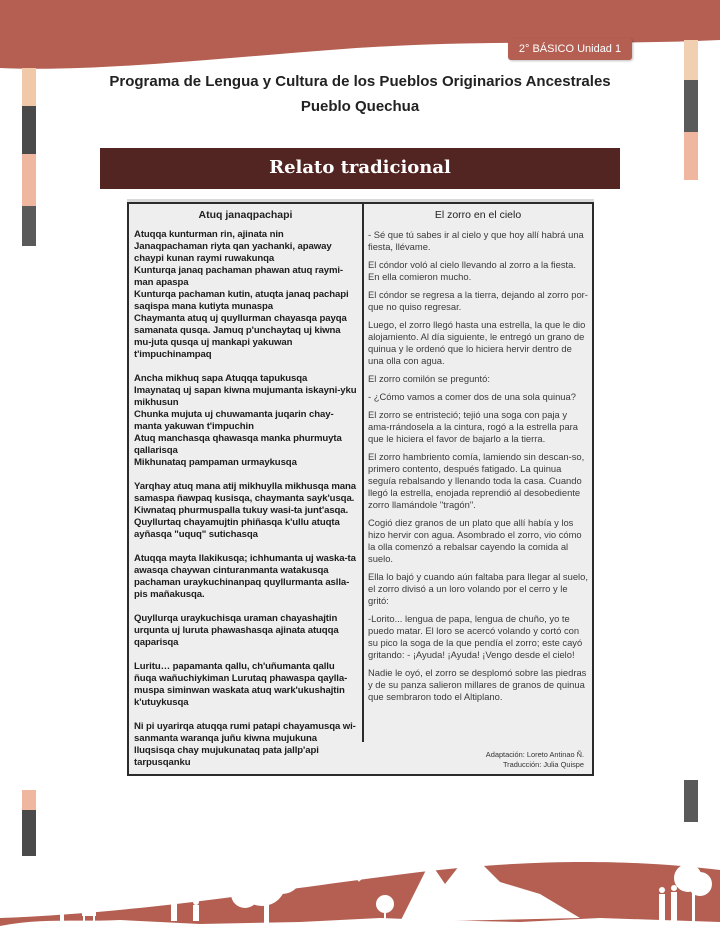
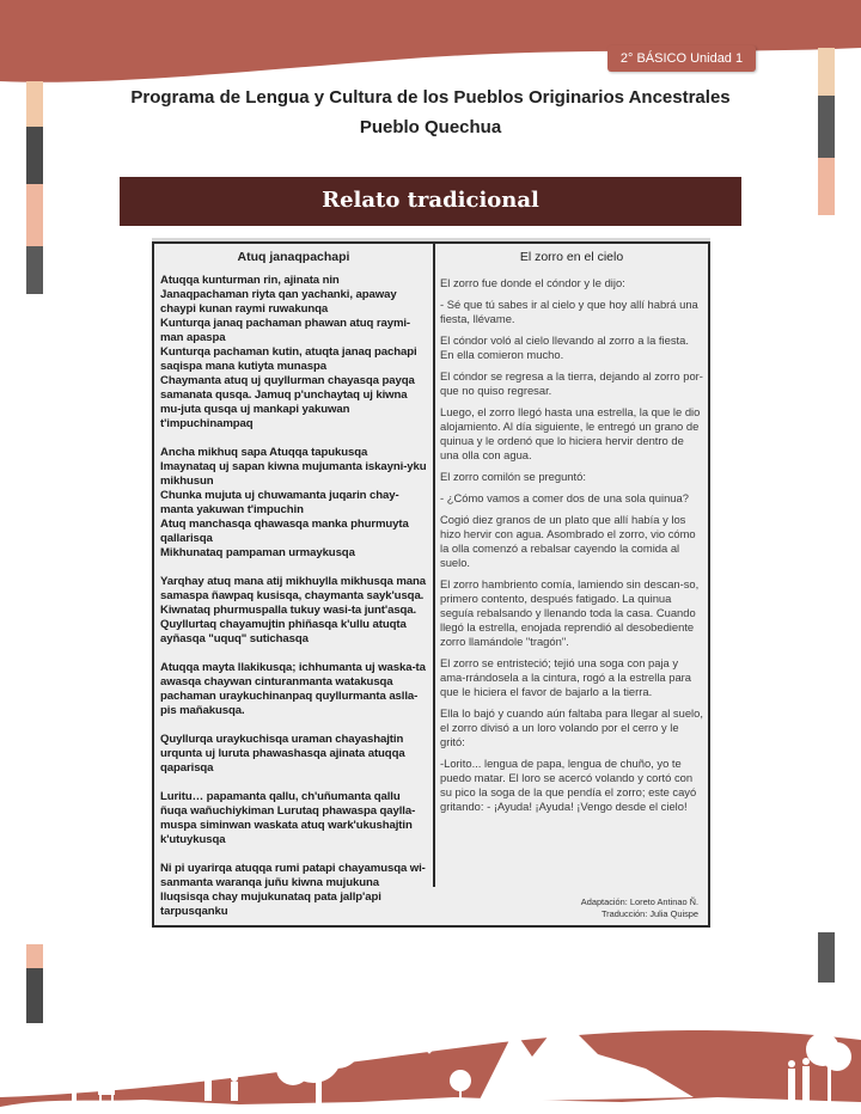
  2° BÁSICO Unidad 1
  Programa de Lengua y Cultura de los Pueblos Originarios Ancestrales
  Pueblo Quechua
  Relato tradicional
  Atuq janaqpachapi
  Atuqqa kunturman rin, ajinata nin
  Janaqpachaman riyta qan yachanki, apaway chaypi kunan raymi ruwakunqa
  Kunturqa janaq pachaman phawan atuq raymi-man apaspa
  Kunturqa pachaman kutin, atuqta janaq pachapi saqispa mana kutiyta munaspa
  Chaymanta atuq uj quyllurman chayasqa payqa samanata qusqa. Jamuq p'unchaytaq uj kiwna mu-juta qusqa uj mankapi yakuwan t'impuchinampaq
  Ancha mikhuq sapa Atuqqa tapukusqa
  Imaynataq uj sapan kiwna mujumanta iskayni-yku mikhusun
  Chunka mujuta uj chuwamanta juqarin chay-manta yakuwan t'impuchin
  Atuq manchasqa qhawasqa manka phurmuyta qallarisqa
  Mikhunataq pampaman urmaykusqa
  Yarqhay atuq mana atij mikhuylla mikhusqa mana samaspa ñawpaq kusisqa, chaymanta sayk'usqa. Kiwnataq phurmuspalla tukuy wasi-ta junt'asqa. Quyllurtaq chayamujtin phiñasqa k'ullu atuqta ayñasqa "uquq" sutichasqa
  Atuqqa mayta llakikusqa; ichhumanta uj waska-ta awasqa chaywan cinturanmanta watakusqa pachaman uraykuchinanpaq quyllurmanta aslla-pis mañakusqa.
  Quyllurqa uraykuchisqa uraman chayashajtin urqunta uj luruta phawashasqa ajinata atuqqa qaparisqa
  Luritu… papamanta qallu, ch'uñumanta qallu ñuqa wañuchiykiman Lurutaq phawaspa qaylla-muspa siminwan waskata atuq wark'ukushajtin k'utuykusqa
  Ni pi uyarirqa atuqqa rumi patapi chayamusqa wi-sanmanta waranqa juñu kiwna mujukuna lluqsisqa chay mujukunataq pata jallp'api tarpusqanku
  El zorro en el cielo
+ El zorro fue donde el cóndor y le dijo:
  - Sé que tú sabes ir al cielo y que hoy allí habrá una fiesta, llévame.
  El cóndor voló al cielo llevando al zorro a la fiesta. En ella comieron mucho.
  El cóndor se regresa a la tierra, dejando al zorro por-que no quiso regresar.
  Luego, el zorro llegó hasta una estrella, la que le dio alojamiento. Al día siguiente, le entregó un grano de quinua y le ordenó que lo hiciera hervir dentro de una olla con agua.
  El zorro comilón se preguntó:
  - ¿Cómo vamos a comer dos de una sola quinua?
- El zorro se entristeció; tejió una soga con paja y ama-rrándosela a la cintura, rogó a la estrella para que le hiciera el favor de bajarlo a la tierra.
+ Cogió diez granos de un plato que allí había y los hizo hervir con agua. Asombrado el zorro, vio cómo la olla comenzó a rebalsar cayendo la comida al suelo.
  El zorro hambriento comía, lamiendo sin descan-so, primero contento, después fatigado. La quinua seguía rebalsando y llenando toda la casa. Cuando llegó la estrella, enojada reprendió al desobediente zorro llamándole "tragón".
- Cogió diez granos de un plato que allí había y los hizo hervir con agua. Asombrado el zorro, vio cómo la olla comenzó a rebalsar cayendo la comida al suelo.
+ El zorro se entristeció; tejió una soga con paja y ama-rrándosela a la cintura, rogó a la estrella para que le hiciera el favor de bajarlo a la tierra.
  Ella lo bajó y cuando aún faltaba para llegar al suelo, el zorro divisó a un loro volando por el cerro y le gritó:
  -Lorito... lengua de papa, lengua de chuño, yo te puedo matar. El loro se acercó volando y cortó con su pico la soga de la que pendía el zorro; este cayó gritando: - ¡Ayuda! ¡Ayuda! ¡Vengo desde el cielo!
- Nadie le oyó, el zorro se desplomó sobre las piedras y de su panza salieron millares de granos de quinua que sembraron todo el Altiplano.
  Adaptación: Loreto Antinao Ñ.
  Traducción: Julia Quispe
